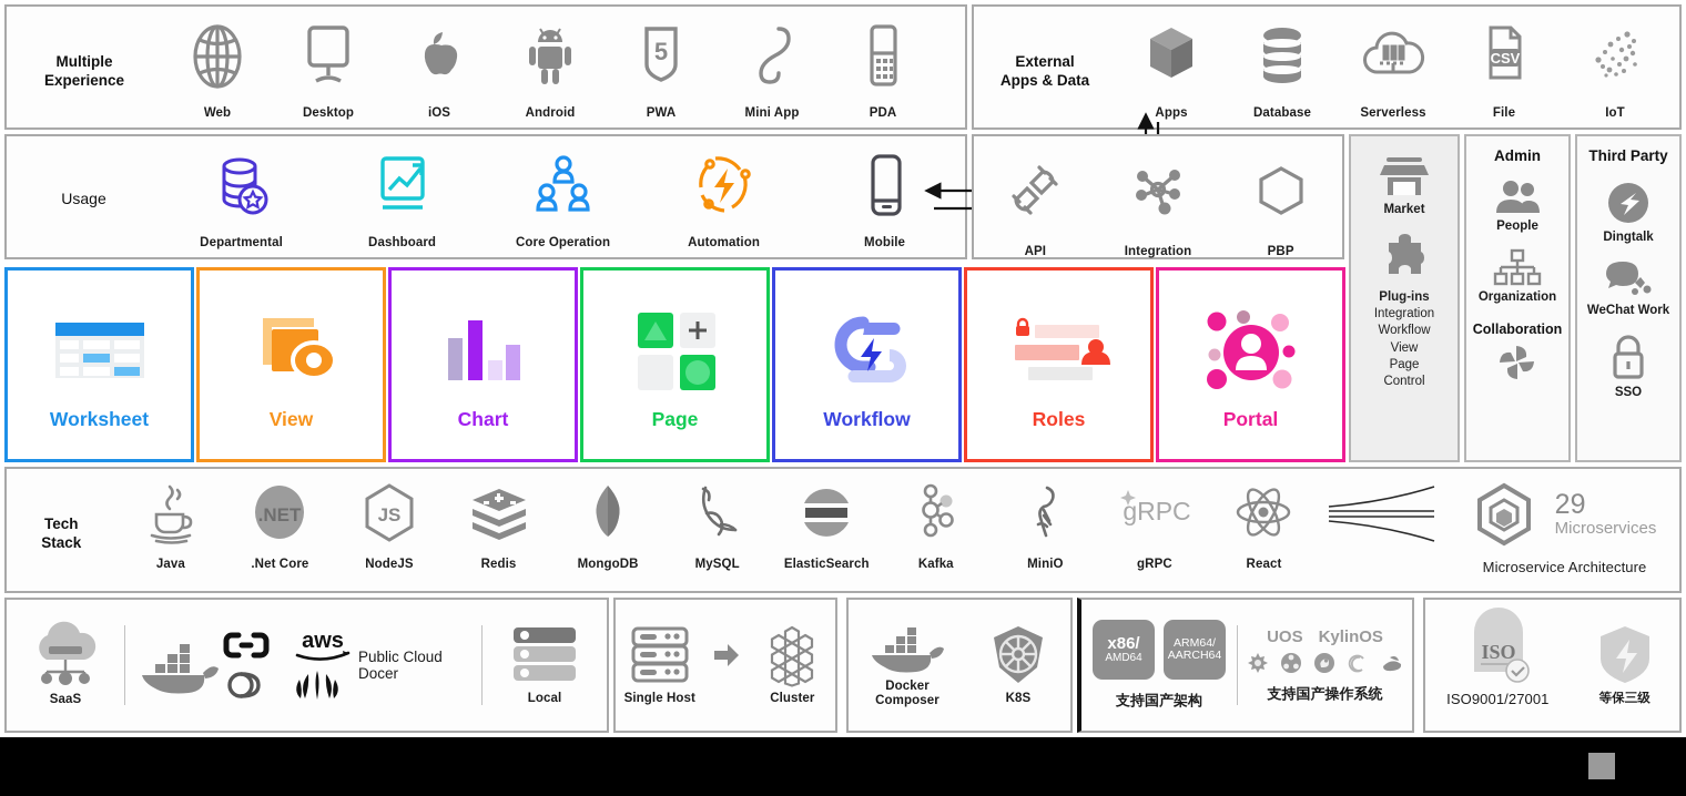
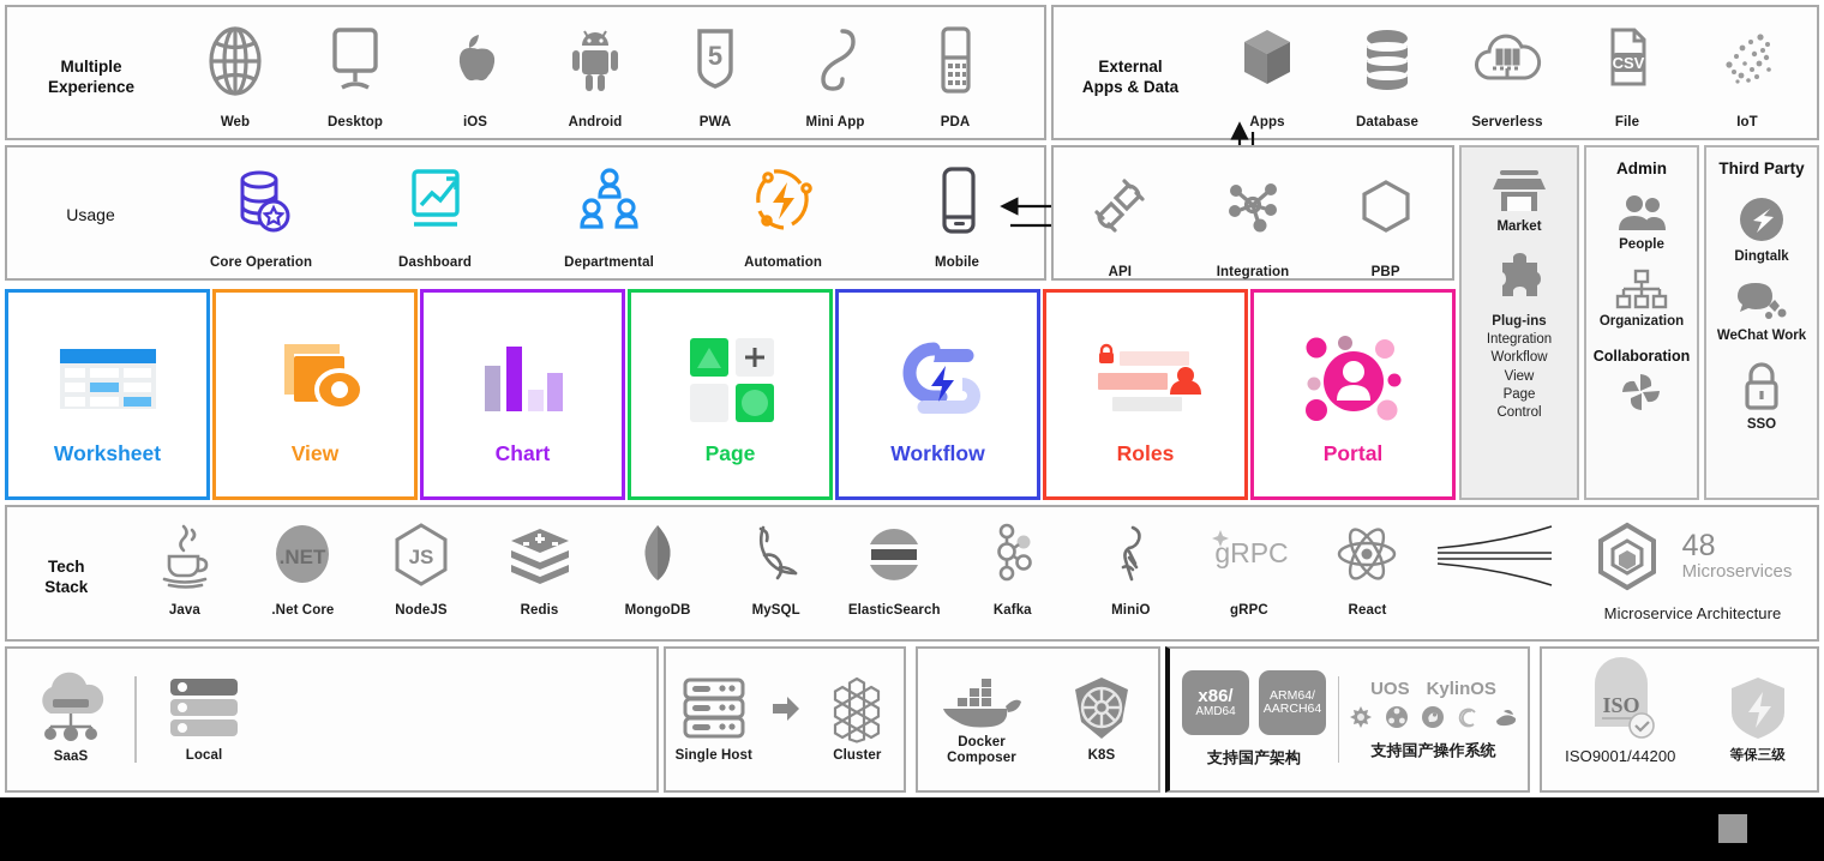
  Multiple
  Experience
  Web
  Desktop
  iOS
  Android
  5
  PWA
  Mini App
  PDA
  External
  Apps & Data
  Apps
  Database
  Serverless
  CSV
  File
  IoT
  Usage
- Departmental
+ Core Operation
  Dashboard
- Core Operation
+ Departmental
  Automation
  Mobile
  API
  Integration
  PBP
  Market
  Plug-ins
  Integration
  Workflow
  View
  Page
  Control
  Admin
  People
  Organization
  Collaboration
  Third Party
  Dingtalk
  WeChat Work
  SSO
  Worksheet
  View
  Chart
  Page
  Workflow
  Roles
  Portal
  Tech
  Stack
  Java
  .NET
  .Net Core
  JS
  NodeJS
  Redis
  MongoDB
  MySQL
  ElasticSearch
  Kafka
  MiniO
  gRPC
  gRPC
  React
- 29
+ 48
  Microservices
  Microservice Architecture
  SaaS
- aws
- Public Cloud Docer
  Local
  Single Host
  Cluster
  Docker
  Composer
  K8S
  x86/
  AMD64
  ARM64/
  AARCH64
  支持国产架构
  UOS
  KylinOS
  支持国产操作系统
  ISO
- ISO9001/27001
+ ISO9001/44200
  等保三级
